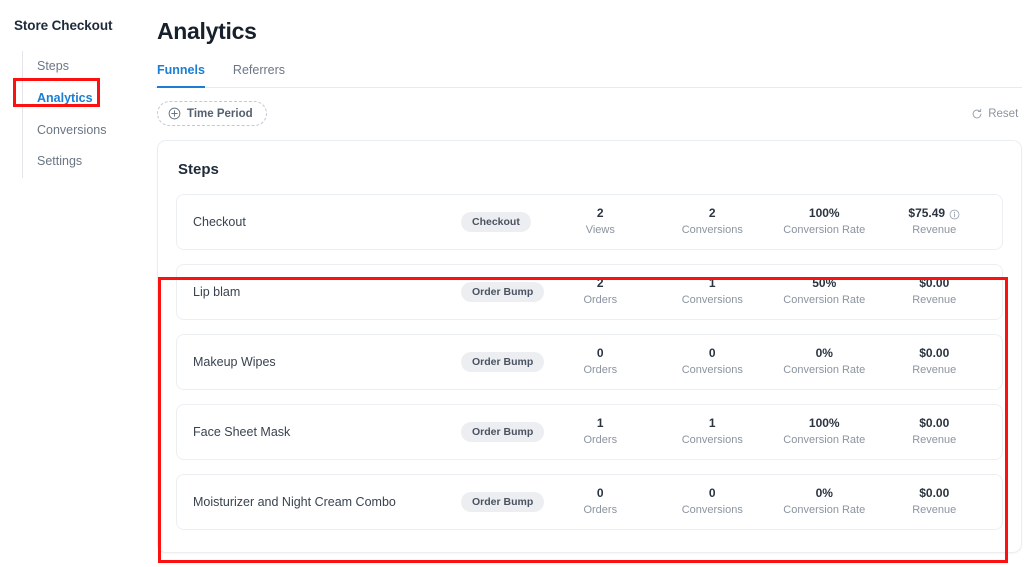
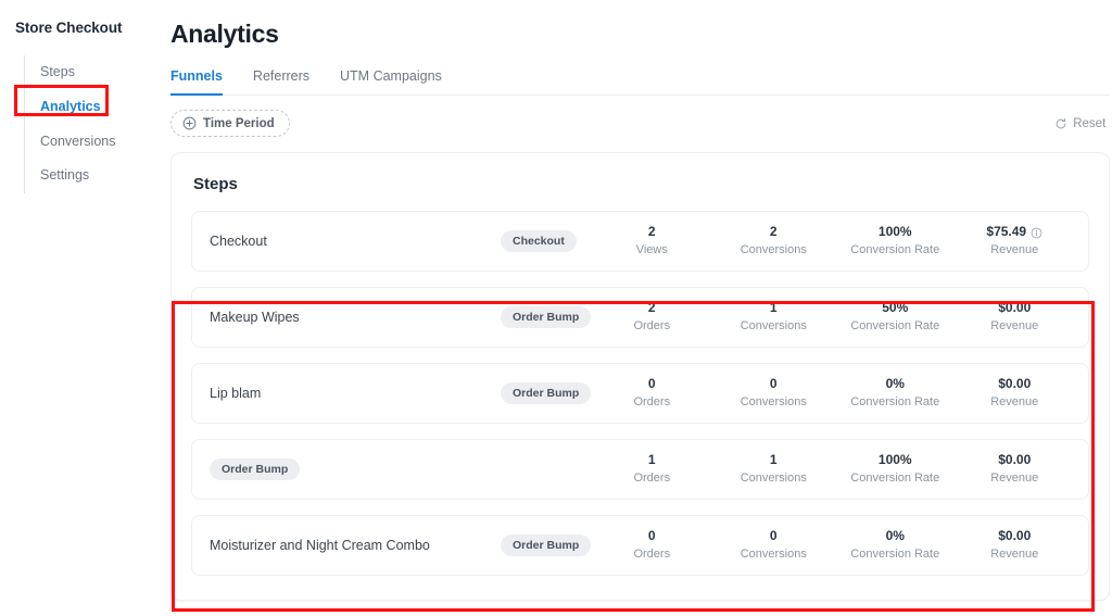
  Store Checkout
  Steps
  Analytics
  Conversions
  Settings
  Analytics
  Funnels
  Referrers
+ UTM Campaigns
  Time Period
  Reset
  Steps
  Checkout
  Checkout
  2
  Views
  2
  Conversions
  100%
  Conversion Rate
  $75.49
  Revenue
- Lip blam
+ Makeup Wipes
  Order Bump
  2
  Orders
  1
  Conversions
  50%
  Conversion Rate
  $0.00
  Revenue
- Makeup Wipes
+ Lip blam
  Order Bump
  0
  Orders
  0
  Conversions
  0%
  Conversion Rate
  $0.00
  Revenue
- Face Sheet Mask
  Order Bump
  1
  Orders
  1
  Conversions
  100%
  Conversion Rate
  $0.00
  Revenue
  Moisturizer and Night Cream Combo
  Order Bump
  0
  Orders
  0
  Conversions
  0%
  Conversion Rate
  $0.00
  Revenue
